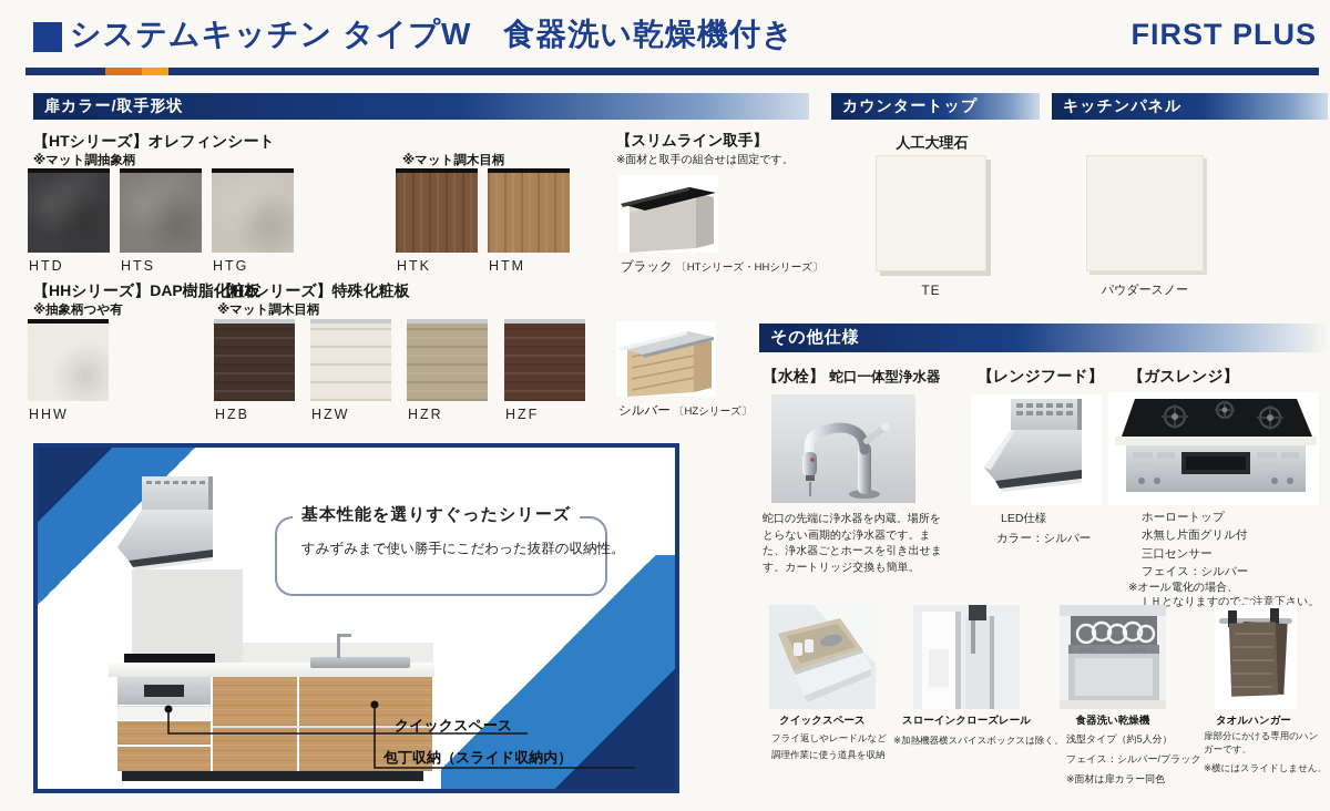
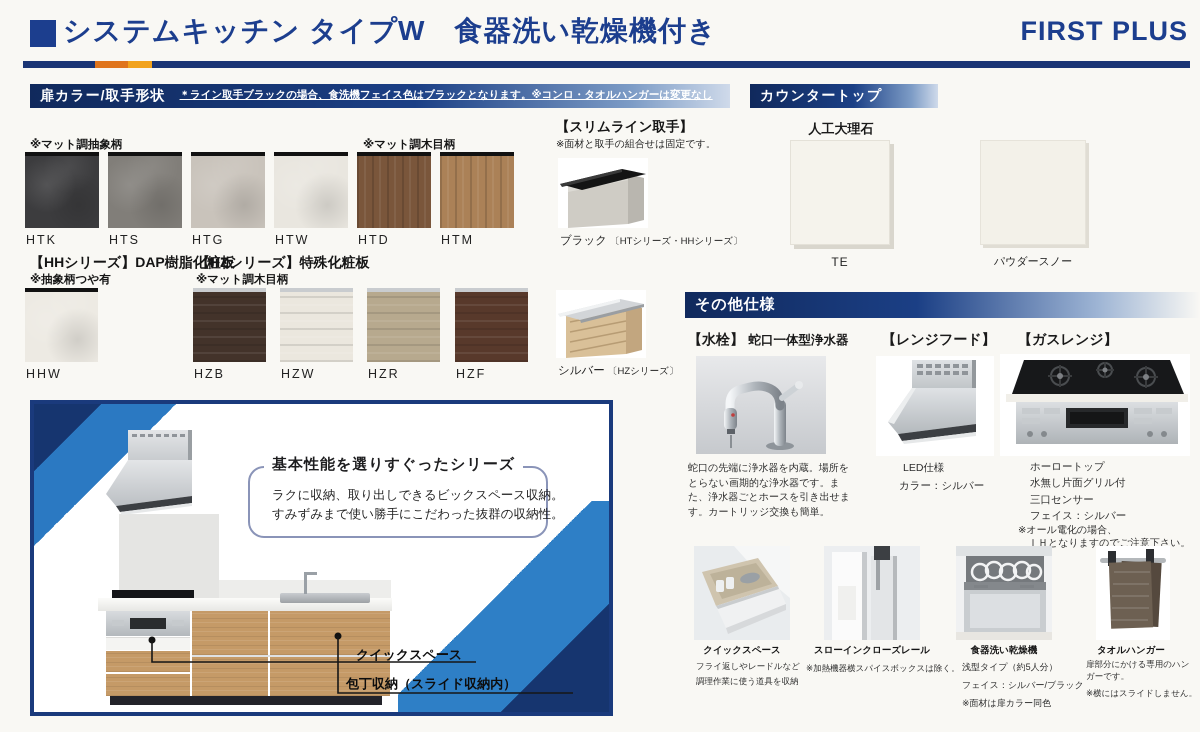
  システムキッチン タイプW 食器洗い乾燥機付き
  FIRST PLUS
  扉カラー/取手形状
+ ＊ライン取手ブラックの場合、食洗機フェイス色はブラックとなります。※コンロ・タオルハンガーは変更なし
  カウンタートップ
- キッチンパネル
- 【HTシリーズ】オレフィンシート
  ※マット調抽象柄
  ※マット調木目柄
- HTD
+ HTK
  HTS
  HTG
+ HTW
- HTK
+ HTD
  HTM
  【HHシリーズ】DAP樹脂化粧板
  ※抽象柄つや有
  【HZシリーズ】特殊化粧板
  ※マット調木目柄
  HHW
  HZB
  HZW
  HZR
  HZF
  【スリムライン取手】
  ※面材と取手の組合せは固定です。
  ブラック 〔HTシリーズ・HHシリーズ〕
  シルバー 〔HZシリーズ〕
  人工大理石
  TE
  パウダースノー
  その他仕様
  【水栓】 蛇口一体型浄水器
  蛇口の先端に浄水器を内蔵。場所をとらない画期的な浄水器です。また、浄水器ごとホースを引き出せます。カートリッジ交換も簡単。
  【レンジフード】
  LED仕様
  カラー：シルバー
  【ガスレンジ】
  ホーロートップ
  水無し片面グリル付
  三口センサー
  フェイス：シルバー
  ※オール電化の場合、
  ＩＨとなりますのでご注意下さい。
  クイックスペース
  フライ返しやレードルなど
  調理作業に使う道具を収納
  スローインクローズレール
  ※加熱機器横スパイスボックスは除く。
  食器洗い乾燥機
  浅型タイプ（約5人分）
  フェイス：シルバー/ブラック
  ※面材は扉カラー同色
  タオルハンガー
  扉部分にかける専用のハンガーです。
  ※横にはスライドしません。
  基本性能を選りすぐったシリーズ
+ ラクに収納、取り出しできるビックスペース収納。
  すみずみまで使い勝手にこだわった抜群の収納性。
  クイックスペース
  包丁収納（スライド収納内）
